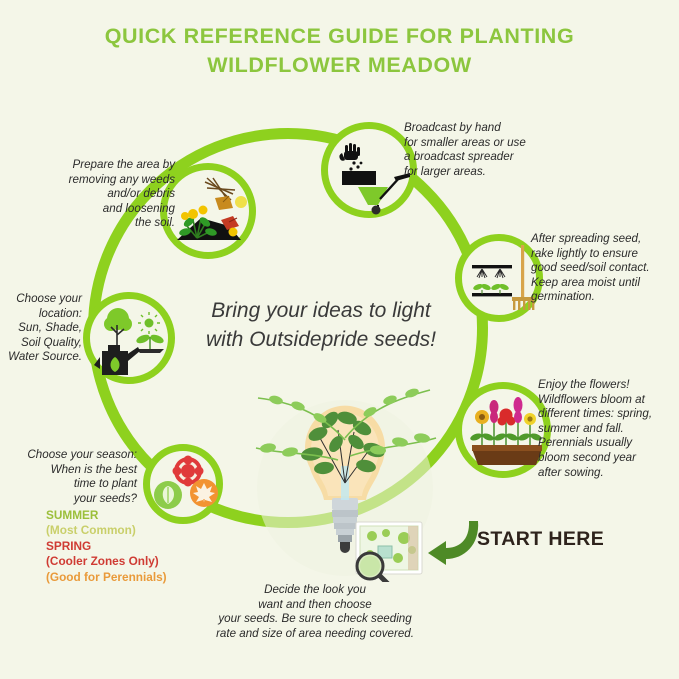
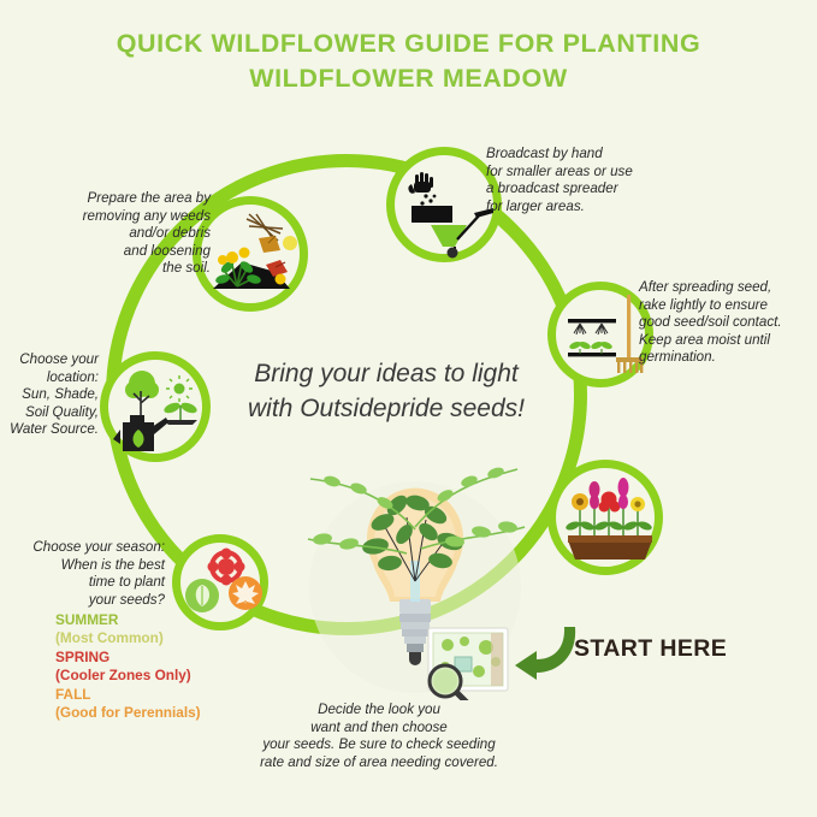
- QUICK REFERENCE GUIDE FOR PLANTING
+ QUICK WILDFLOWER GUIDE FOR PLANTING
  WILDFLOWER MEADOW
  Bring your ideas to light
  with Outsidepride seeds!
  Prepare the area by
  removing any weeds
  and/or debris
  and loosening
  the soil.
  Broadcast by hand
  for smaller areas or use
  a broadcast spreader
  for larger areas.
  After spreading seed,
  rake lightly to ensure
  good seed/soil contact.
  Keep area moist until
  germination.
- Enjoy the flowers!
- Wildflowers bloom at
- different times: spring,
- summer and fall.
- Perennials usually
- bloom second year
- after sowing.
  Choose your season:
  When is the best
  time to plant
  your seeds?
  SUMMER
  (Most Common)
  SPRING
  (Cooler Zones Only)
+ FALL
  (Good for Perennials)
  Choose your
  location:
  Sun, Shade,
  Soil Quality,
  Water Source.
  Decide the look you
  want and then choose
  your seeds. Be sure to check seeding
  rate and size of area needing covered.
  START HERE
